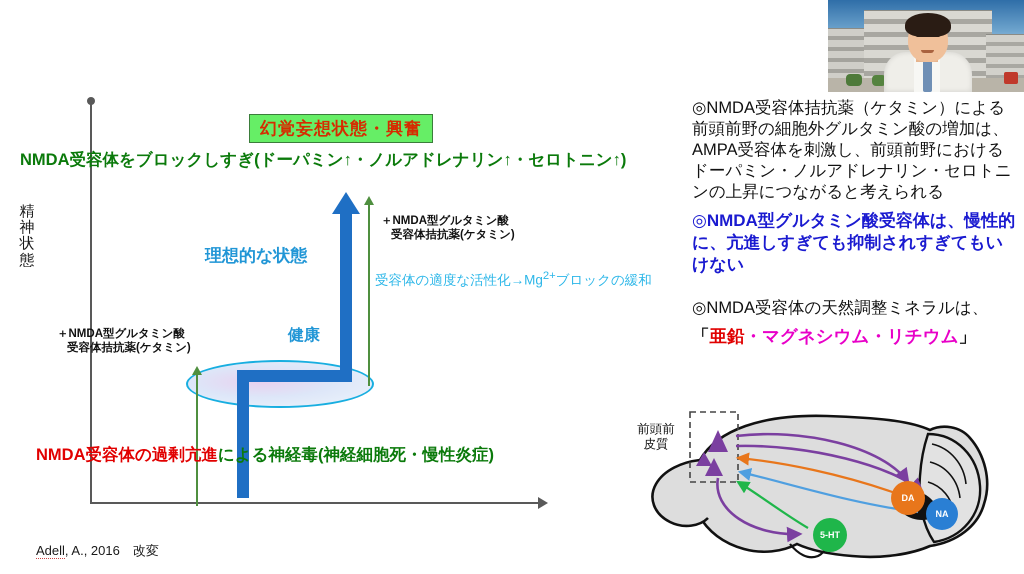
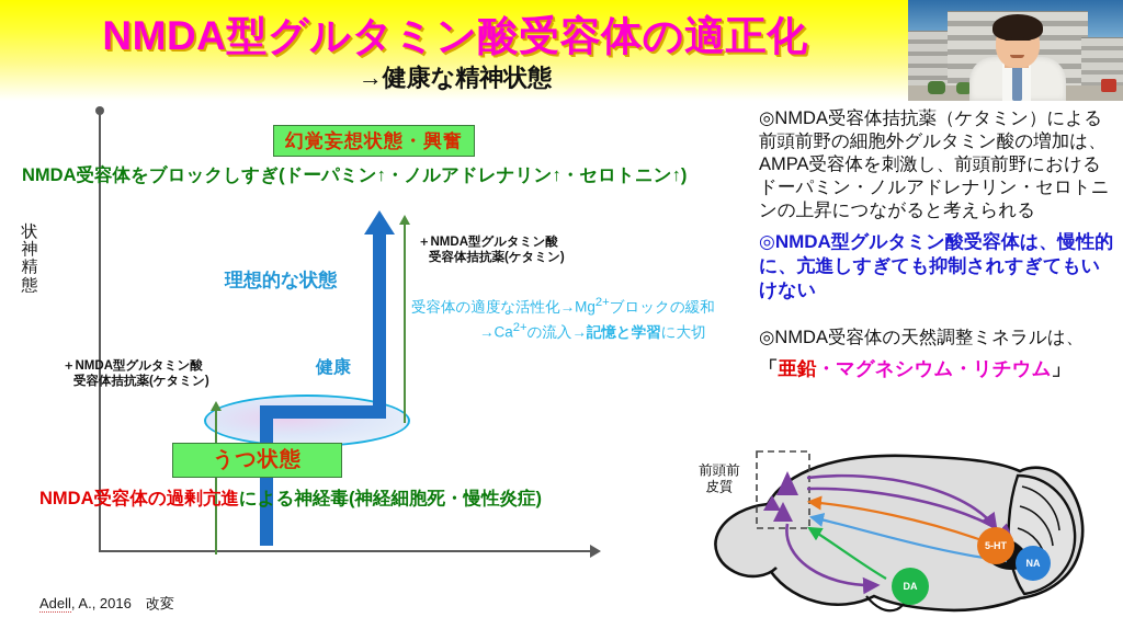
+ NMDA型グルタミン酸受容体の適正化
+ →健康な精神状態
- 精
+ 状
  神
- 状
+ 精
  態
  幻覚妄想状態・興奮
  NMDA受容体をブロックしすぎ(ドーパミン↑・ノルアドレナリン↑・セロトニン↑)
  理想的な状態
  健康
  ＋NMDA型グルタミン酸
  受容体拮抗薬(ケタミン)
  ＋NMDA型グルタミン酸
  受容体拮抗薬(ケタミン)
  受容体の適度な活性化→Mg2+ブロックの緩和
+ →Ca2+の流入→記憶と学習に大切
+ うつ状態
  NMDA受容体の過剰亢進による神経毒(神経細胞死・慢性炎症)
  Adell, A., 2016 改変
  ◎NMDA受容体拮抗薬（ケタミン）による前頭前野の細胞外グルタミン酸の増加は、AMPA受容体を刺激し、前頭前野におけるドーパミン・ノルアドレナリン・セロトニンの上昇につながると考えられる
  ◎NMDA型グルタミン酸受容体は、慢性的に、亢進しすぎても抑制されすぎてもいけない
  ◎NMDA受容体の天然調整ミネラルは、
  「亜鉛・マグネシウム・リチウム」
  前頭前
  皮質
- DA
+ 5-HT
  NA
- 5-HT
+ DA
